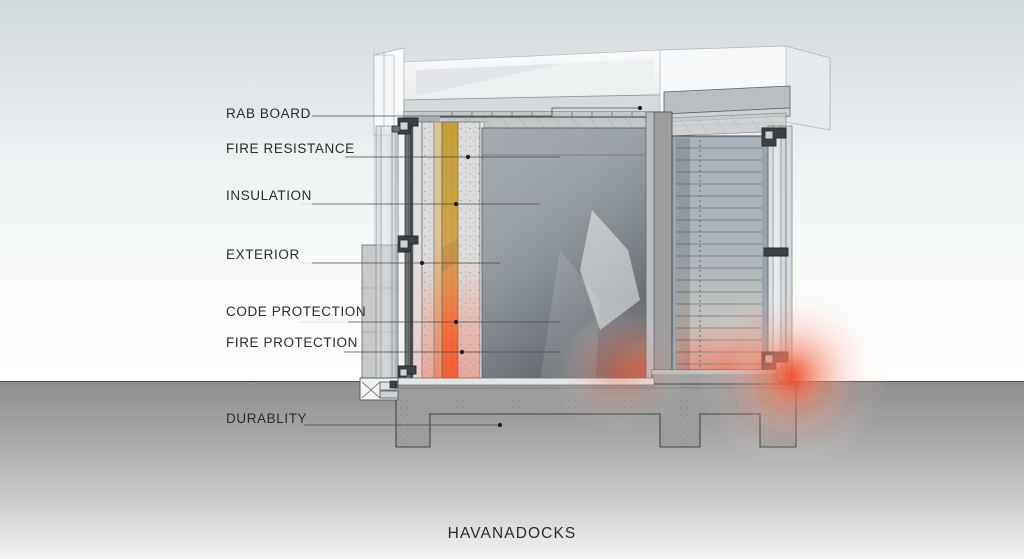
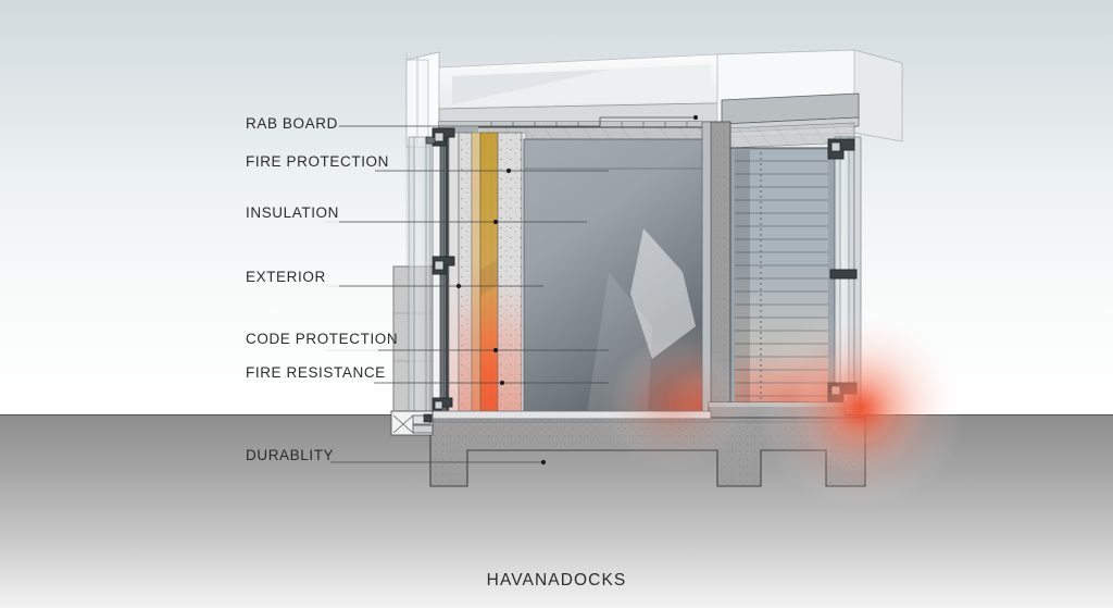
  RAB BOARD
- FIRE RESISTANCE
+ FIRE PROTECTION
  INSULATION
  EXTERIOR
  CODE PROTECTION
- FIRE PROTECTION
+ FIRE RESISTANCE
  DURABLITY
  HAVANADOCKS
